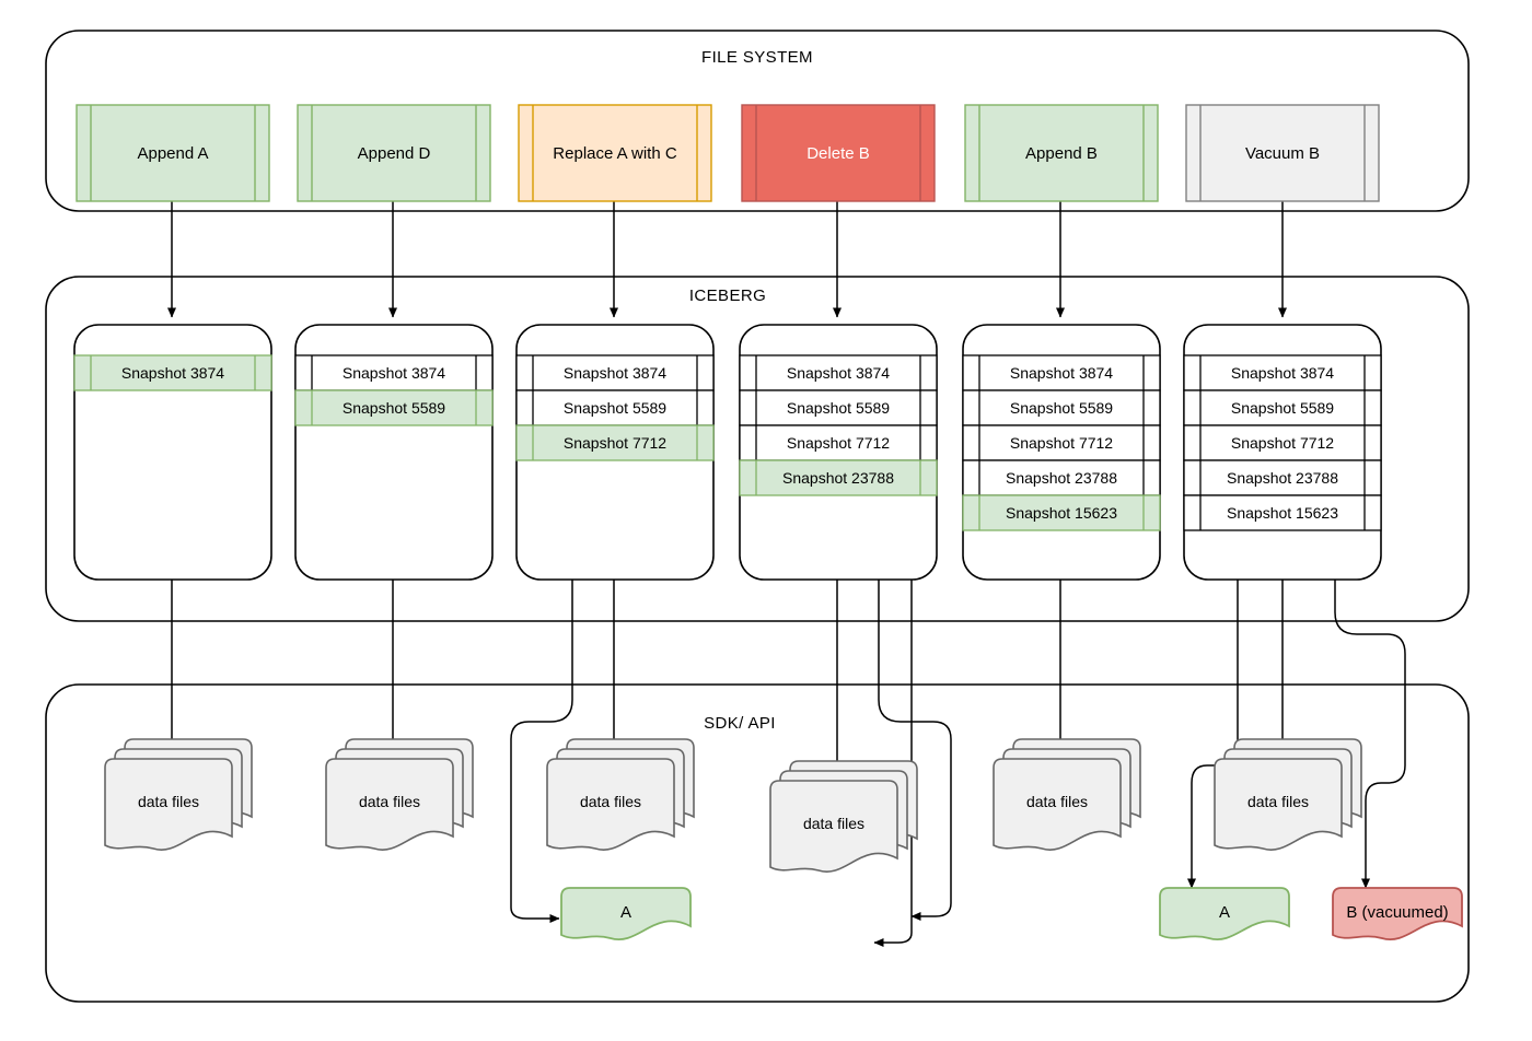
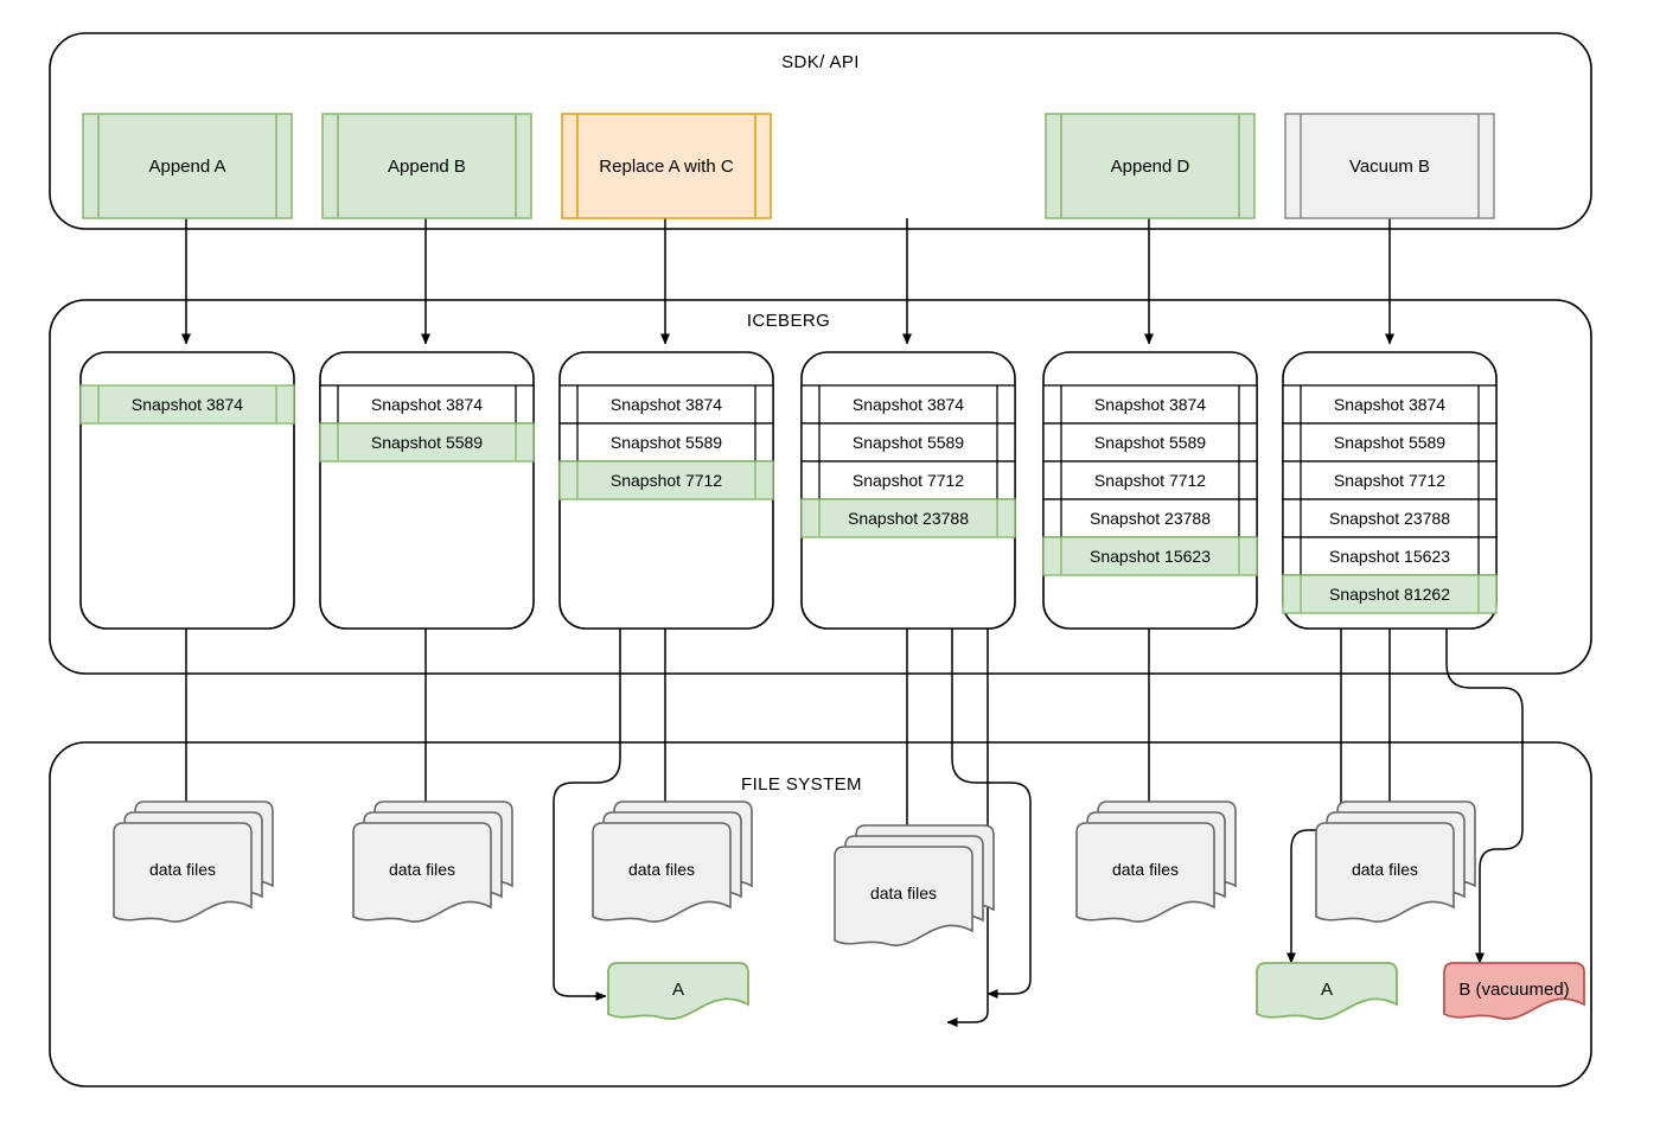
- FILE SYSTEM
+ SDK/ API
  ICEBERG
- SDK/ API
+ FILE SYSTEM
  Append A
- Append D
+ Append B
  Replace A with C
- Delete B
- Append B
+ Append D
  Vacuum B
  Snapshot 3874
  Snapshot 3874
  Snapshot 5589
  Snapshot 3874
  Snapshot 5589
  Snapshot 7712
  Snapshot 3874
  Snapshot 5589
  Snapshot 7712
  Snapshot 23788
  Snapshot 3874
  Snapshot 5589
  Snapshot 7712
  Snapshot 23788
  Snapshot 15623
  Snapshot 3874
  Snapshot 5589
  Snapshot 7712
  Snapshot 23788
  Snapshot 15623
+ Snapshot 81262
  data files
  data files
  data files
  data files
  data files
  data files
  A
  A
  B (vacuumed)
